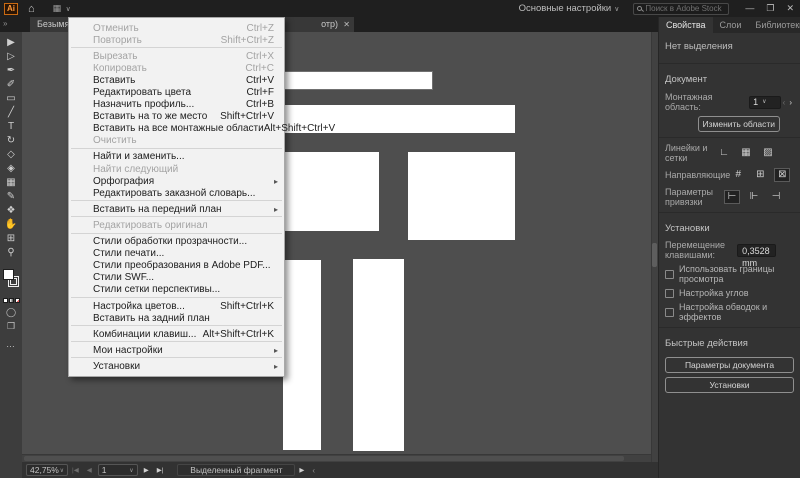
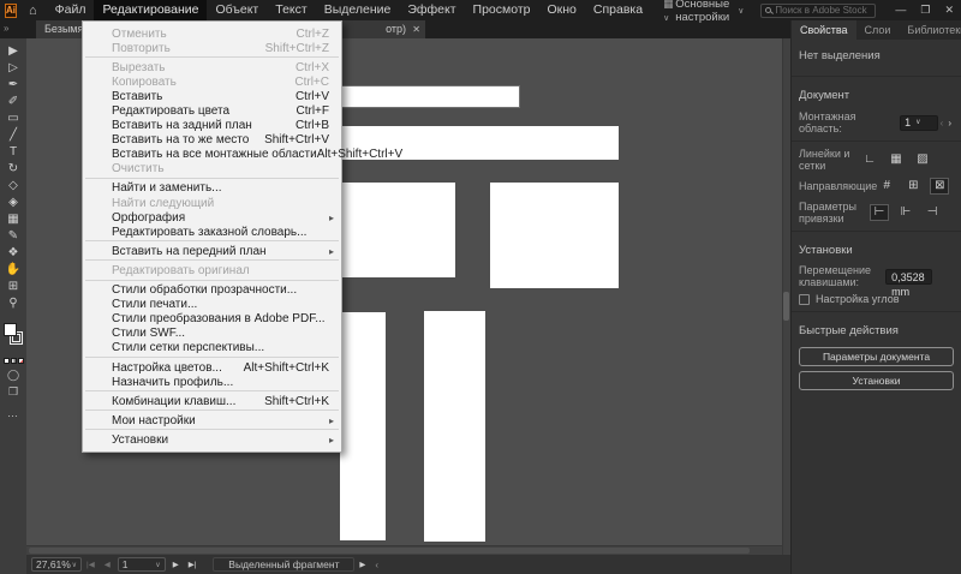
  Ai
  ⌂
+ Файл
+ Редактирование
+ Объект
+ Текст
+ Выделение
+ Эффект
+ Просмотр
+ Окно
+ Справка
  Основные настройки
  Поиск в Adobe Stock
  —
  ❐
  ✕
  »
  отр)
  ✕
  ▶
  ▷
  ✒
  ✐
  ▭
  ╱
  T
  ↻
  ◇
  ◈
  ▦
  ✎
  ❖
  ✋
  ⊞
  ⚲
  ◯
  ❒
  …
  Отменить
  Ctrl+Z
  Повторить
  Shift+Ctrl+Z
  Вырезать
  Ctrl+X
  Копировать
  Ctrl+C
  Вставить
  Ctrl+V
  Редактировать цвета
  Ctrl+F
- Назначить профиль...
+ Вставить на задний план
  Ctrl+B
  Вставить на то же место
  Shift+Ctrl+V
  Вставить на все монтажные области
  Alt+Shift+Ctrl+V
  Очистить
  Найти и заменить...
  Найти следующий
  Орфография
  ▸
  Редактировать заказной словарь...
  Вставить на передний план
  ▸
  Редактировать оригинал
  Стили обработки прозрачности...
  Стили печати...
  Стили преобразования в Adobe PDF...
  Стили SWF...
  Стили сетки перспективы...
  Настройка цветов...
- Shift+Ctrl+K
+ Alt+Shift+Ctrl+K
- Вставить на задний план
+ Назначить профиль...
  Комбинации клавиш...
- Alt+Shift+Ctrl+K
+ Shift+Ctrl+K
  Мои настройки
  ▸
  Установки
  ▸
  Свойства
  Слои
  Библиотек
  Нет выделения
  Документ
  Монтажная область:
  1
  ‹
  ›
- Изменить области
  Линейки и сетки
  ∟
  ▦
  ▨
  Направляющие
  #
  ⊞
  ⊠
  Параметры привязки
  ⊢
  ⊩
  ⊣
  Установки
  Перемещение клавишами:
  0,3528 mm
- Использовать границы просмотра
  Настройка углов
- Настройка обводок и эффектов
  Быстрые действия
  Параметры документа
  Установки
- 42,75%
+ 27,61%
  1
  Выделенный фрагмент
  ‹
